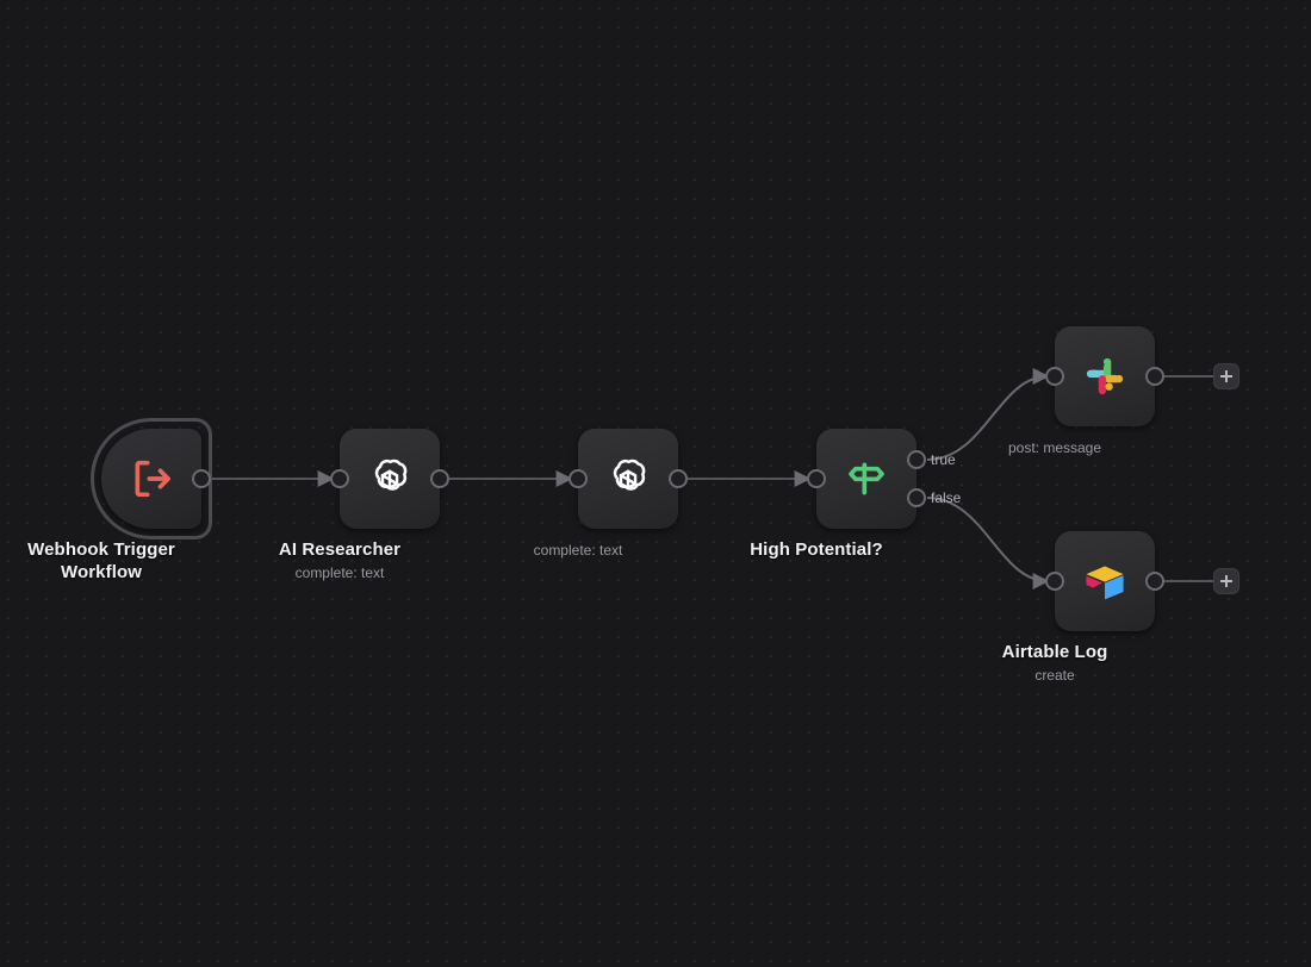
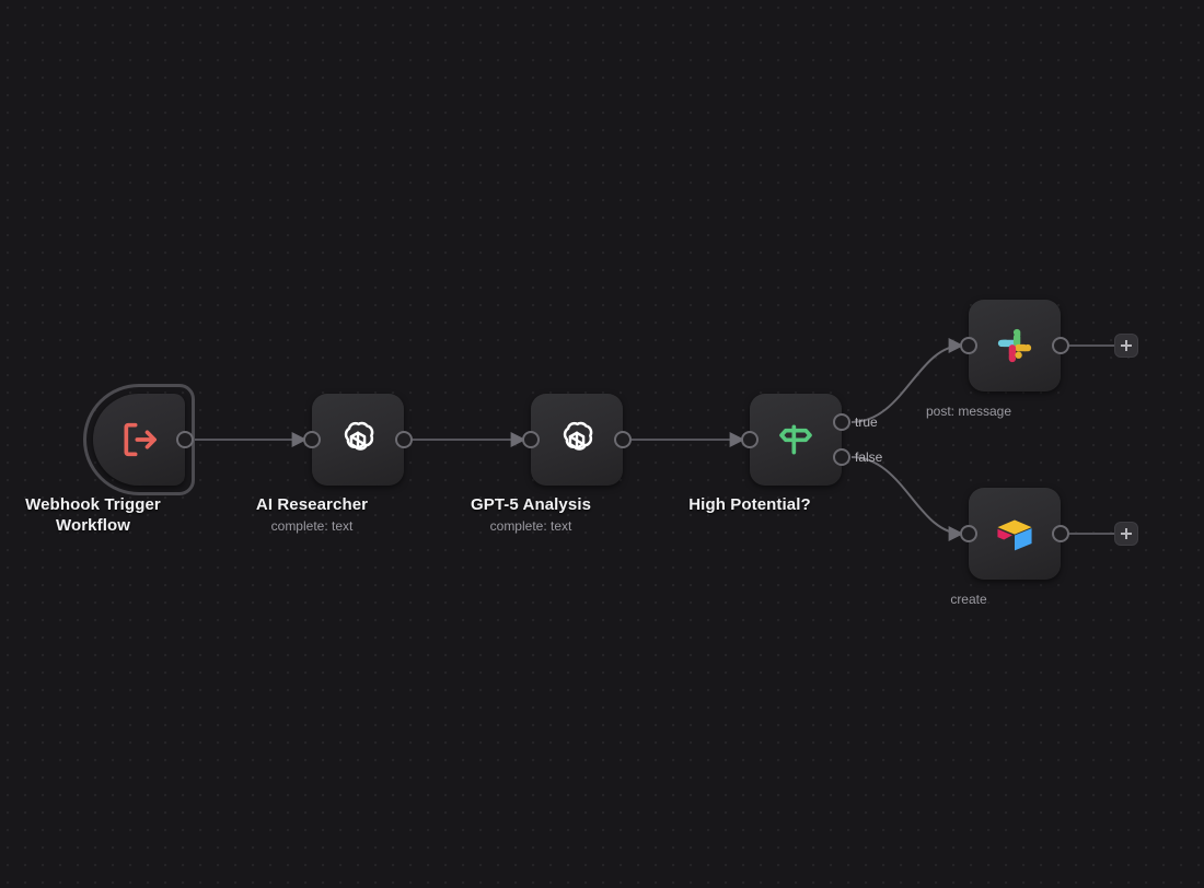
  Webhook Trigger
  Workflow
  AI Researcher
  complete: text
+ GPT-5 Analysis
  complete: text
  true
  false
  High Potential?
  post: message
- Airtable Log
  create
